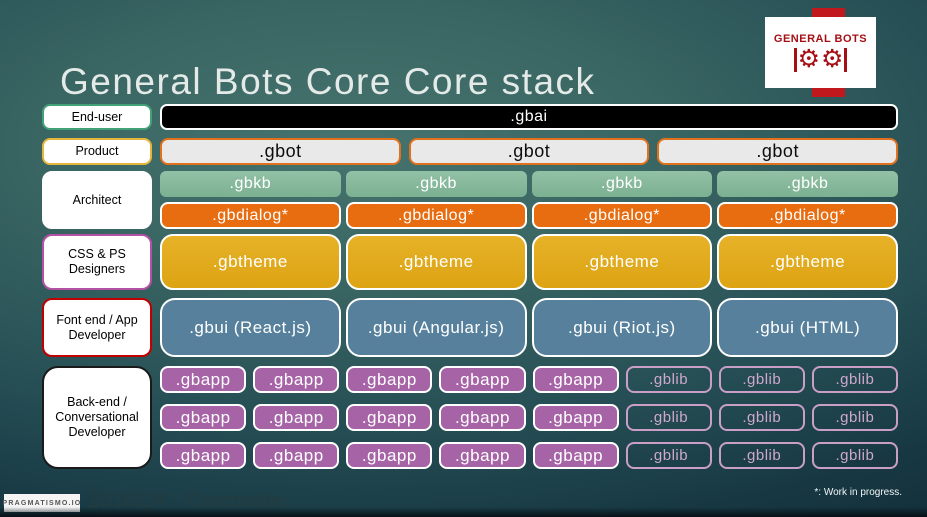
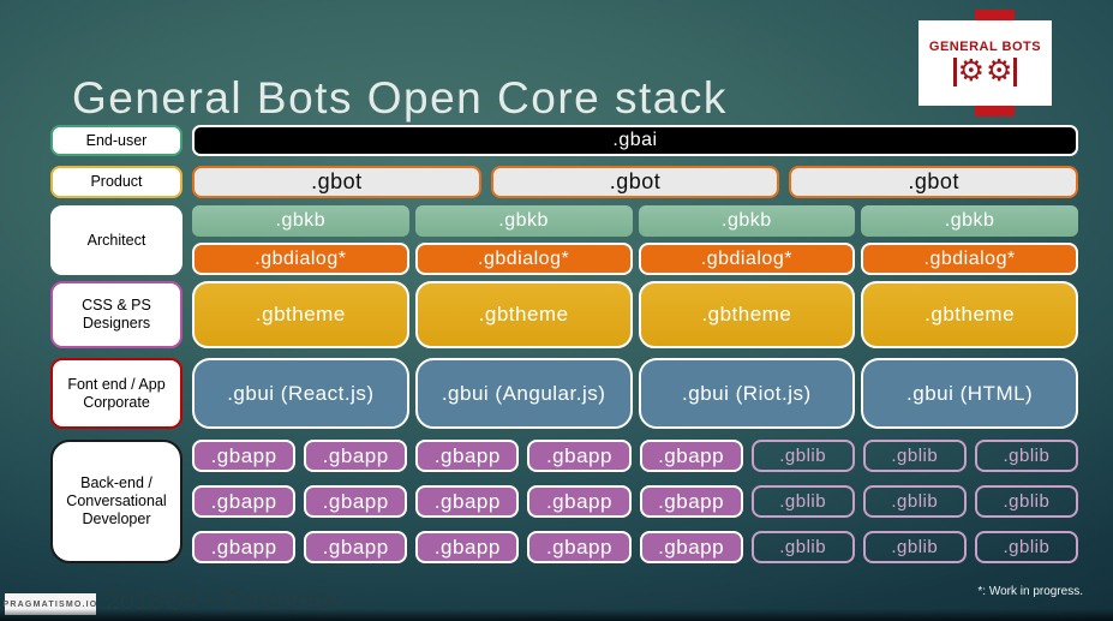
- General Bots Core Core stack
+ General Bots Open Core stack
  GENERAL BOTS
  ⚙
  ⚙
  End-user
  Product
  Architect
  CSS & PS Designers
- Font end / App Developer
+ Font end / App Corporate
  Back-end / Conversational Developer
  .gbai
  .gbot
  .gbot
  .gbot
  .gbkb
  .gbkb
  .gbkb
  .gbkb
  .gbdialog*
  .gbdialog*
  .gbdialog*
  .gbdialog*
  .gbtheme
  .gbtheme
  .gbtheme
  .gbtheme
  .gbui (React.js)
  .gbui (Angular.js)
  .gbui (Riot.js)
  .gbui (HTML)
  .gbapp
  .gbapp
  .gbapp
  .gbapp
  .gbapp
  .gblib
  .gblib
  .gblib
  .gbapp
  .gbapp
  .gbapp
  .gbapp
  .gbapp
  .gblib
  .gblib
  .gblib
  .gbapp
  .gbapp
  .gbapp
  .gbapp
  .gbapp
  .gblib
  .gblib
  .gblib
  2018Q4 - Corporate
  *: Work in progress.
